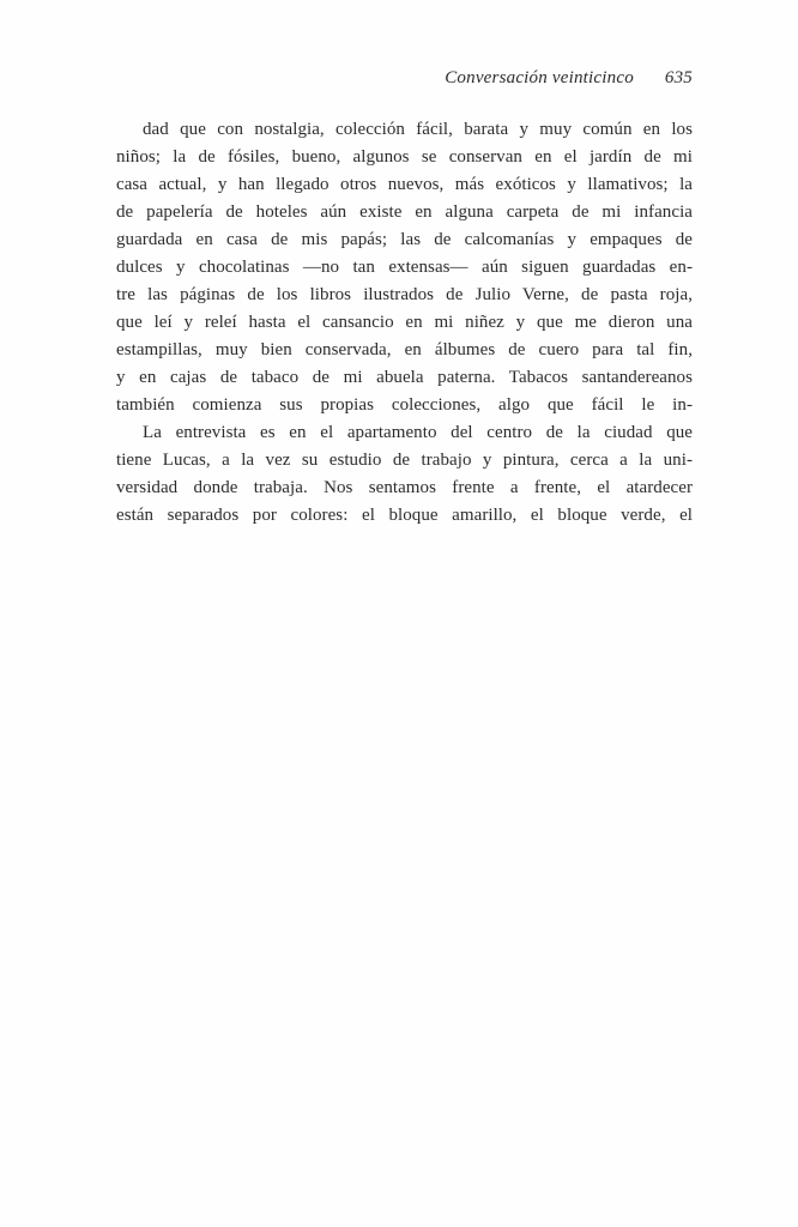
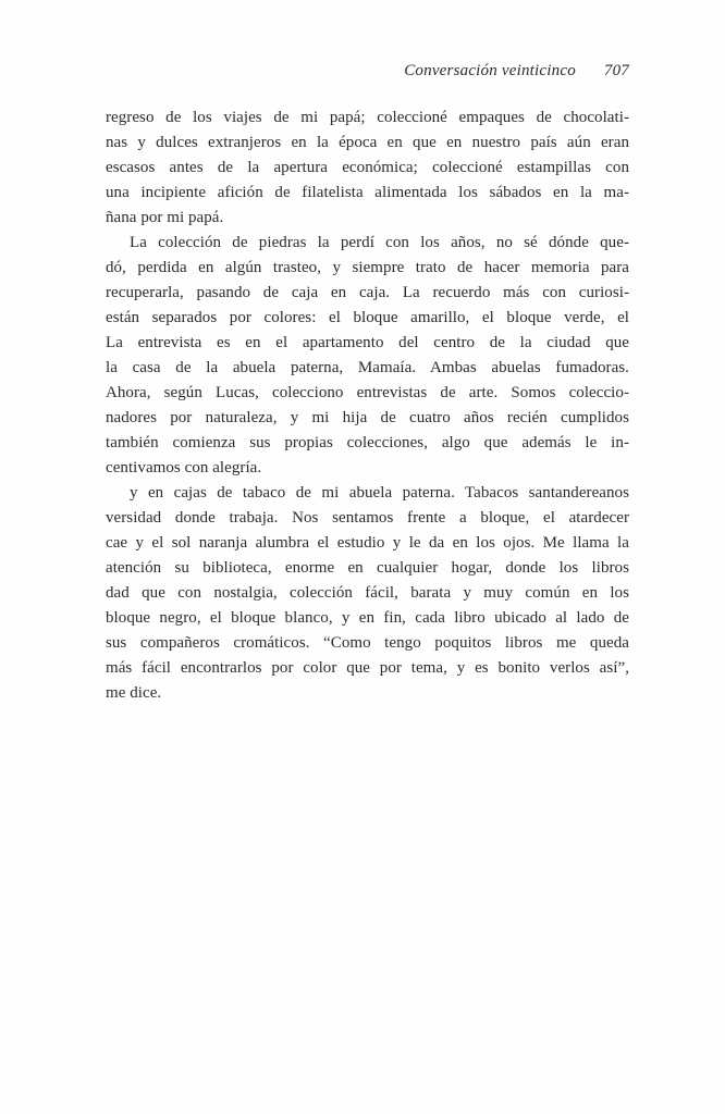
- Conversación veinticinco 635
+ Conversación veinticinco 707
+ regreso de los viajes de mi papá; coleccioné empaques de chocolati-
+ nas y dulces extranjeros en la época en que en nuestro país aún eran
+ escasos antes de la apertura económica; coleccioné estampillas con
+ una incipiente afición de filatelista alimentada los sábados en la ma-
+ ñana por mi papá.
+ La colección de piedras la perdí con los años, no sé dónde que-
+ dó, perdida en algún trasteo, y siempre trato de hacer memoria para
+ recuperarla, pasando de caja en caja. La recuerdo más con curiosi-
- dad que con nostalgia, colección fácil, barata y muy común en los
+ están separados por colores: el bloque amarillo, el bloque verde, el
- niños; la de fósiles, bueno, algunos se conservan en el jardín de mi
- casa actual, y han llegado otros nuevos, más exóticos y llamativos; la
- de papelería de hoteles aún existe en alguna carpeta de mi infancia
- guardada en casa de mis papás; las de calcomanías y empaques de
- dulces y chocolatinas —no tan extensas— aún siguen guardadas en-
- tre las páginas de los libros ilustrados de Julio Verne, de pasta roja,
- que leí y releí hasta el cansancio en mi niñez y que me dieron una
- estampillas, muy bien conservada, en álbumes de cuero para tal fin,
- y en cajas de tabaco de mi abuela paterna. Tabacos santandereanos
+ La entrevista es en el apartamento del centro de la ciudad que
+ la casa de la abuela paterna, Mamaía. Ambas abuelas fumadoras.
+ Ahora, según Lucas, colecciono entrevistas de arte. Somos coleccio-
+ nadores por naturaleza, y mi hija de cuatro años recién cumplidos
- también comienza sus propias colecciones, algo que fácil le in-
+ también comienza sus propias colecciones, algo que además le in-
+ centivamos con alegría.
- La entrevista es en el apartamento del centro de la ciudad que
+ y en cajas de tabaco de mi abuela paterna. Tabacos santandereanos
- tiene Lucas, a la vez su estudio de trabajo y pintura, cerca a la uni-
- versidad donde trabaja. Nos sentamos frente a frente, el atardecer
+ versidad donde trabaja. Nos sentamos frente a bloque, el atardecer
+ cae y el sol naranja alumbra el estudio y le da en los ojos. Me llama la
+ atención su biblioteca, enorme en cualquier hogar, donde los libros
- están separados por colores: el bloque amarillo, el bloque verde, el
+ dad que con nostalgia, colección fácil, barata y muy común en los
+ bloque negro, el bloque blanco, y en fin, cada libro ubicado al lado de
+ sus compañeros cromáticos. “Como tengo poquitos libros me queda
+ más fácil encontrarlos por color que por tema, y es bonito verlos así”,
+ me dice.
